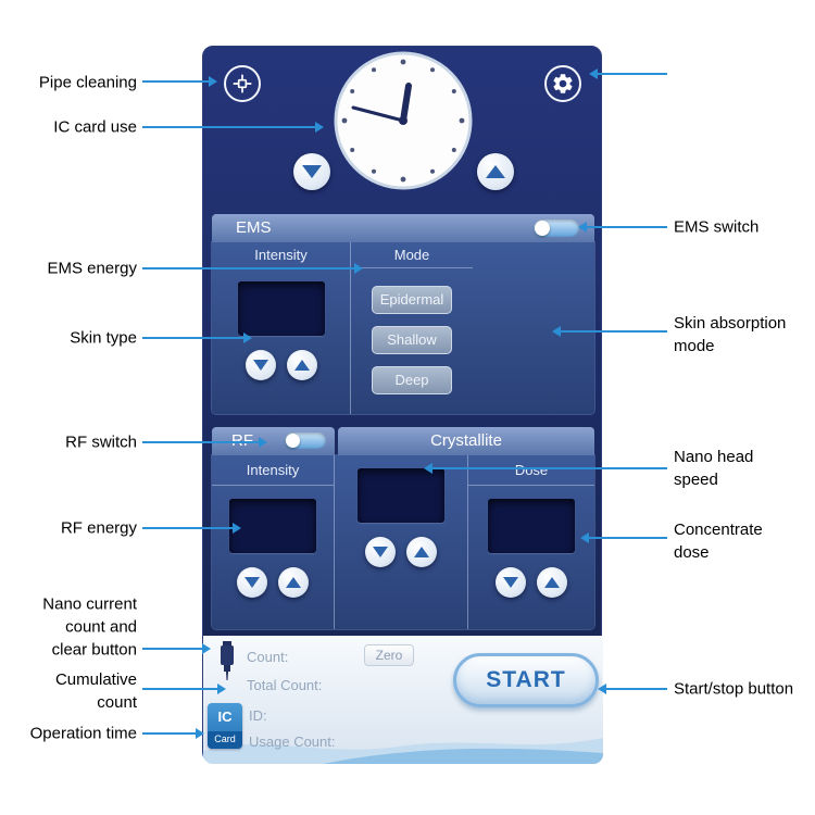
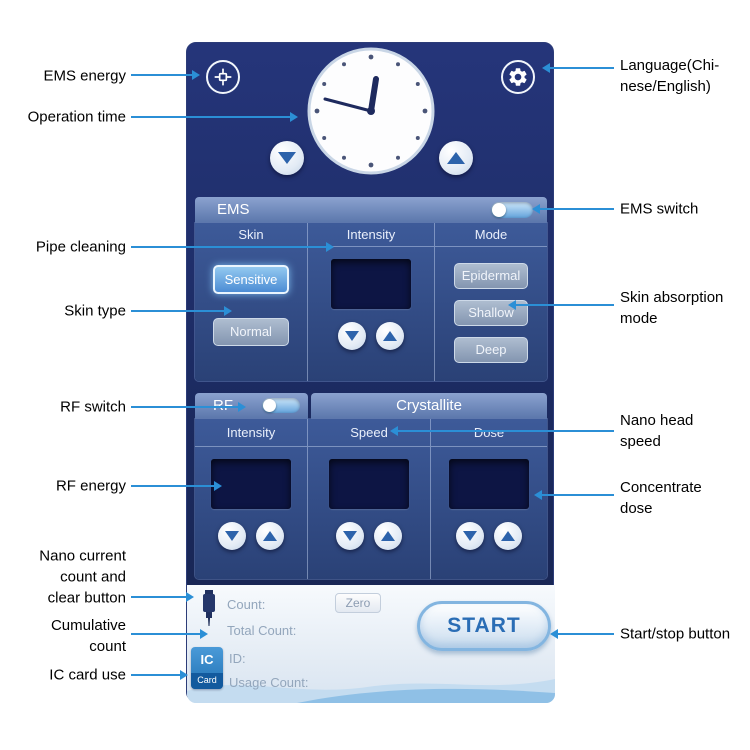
  EMS
+ Skin
+ Sensitive
+ Normal
  Intensity
  Mode
  Epidermal
  Shallow
  Deep
  Crystallite
  Intensity
+ Speed
  Dose
  Count:
  Zero
  Total Count:
  START
  IC
  Card
  ID:
  Usage Count:
- Pipe cleaning
+ EMS energy
- IC card use
+ Operation time
- EMS energy
+ Pipe cleaning
  Skin type
  RF switch
  RF energy
  Nano current
  count and
  clear button
  Cumulative
  count
- Operation time
+ IC card use
+ Language(Chi-
+ nese/English)
  EMS switch
  Skin absorption
  mode
  Nano head
  speed
  Concentrate
  dose
  Start/stop button
